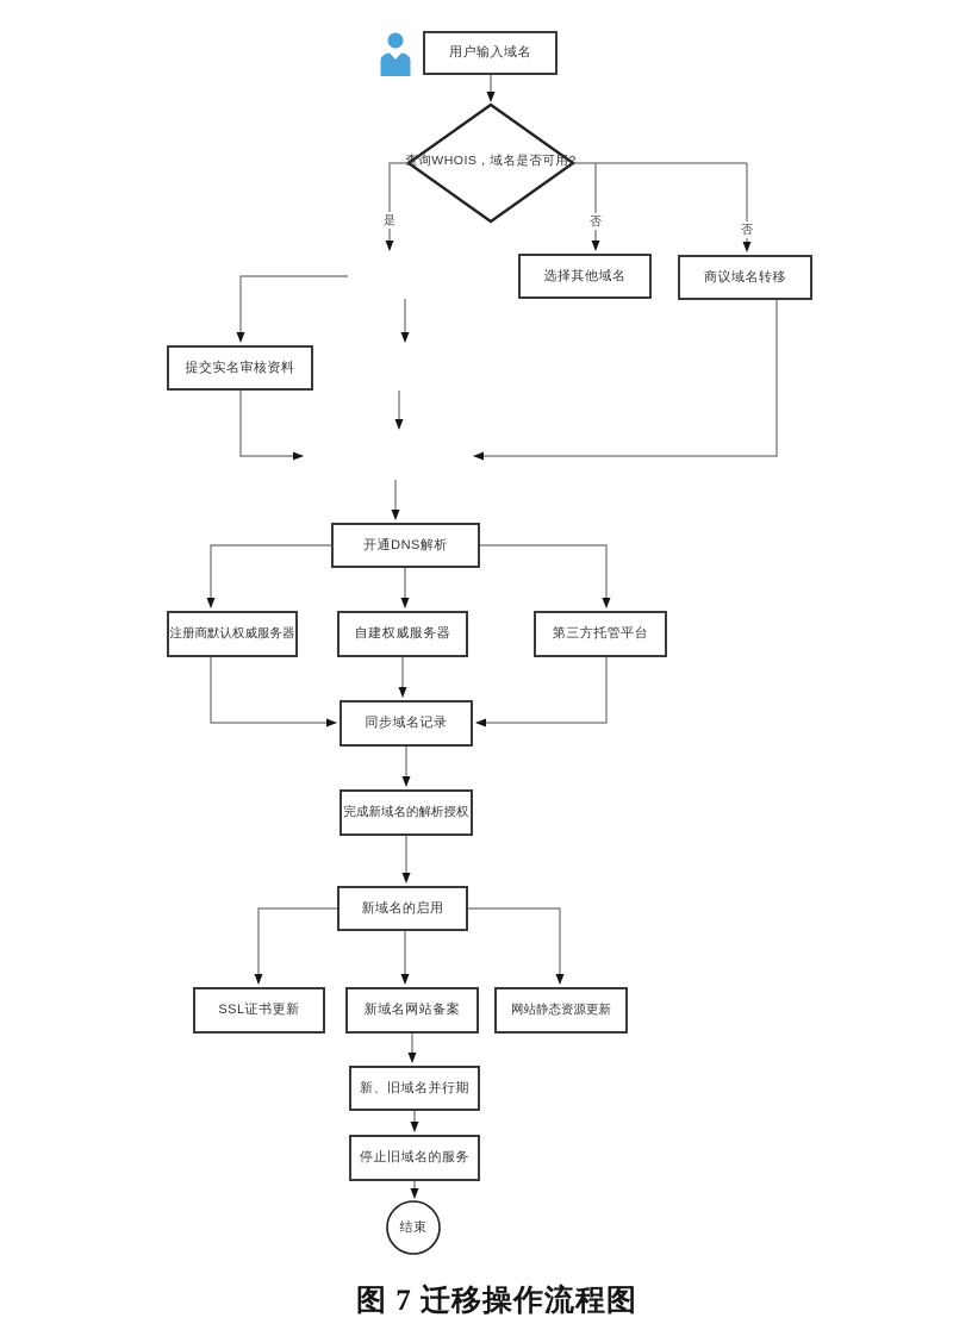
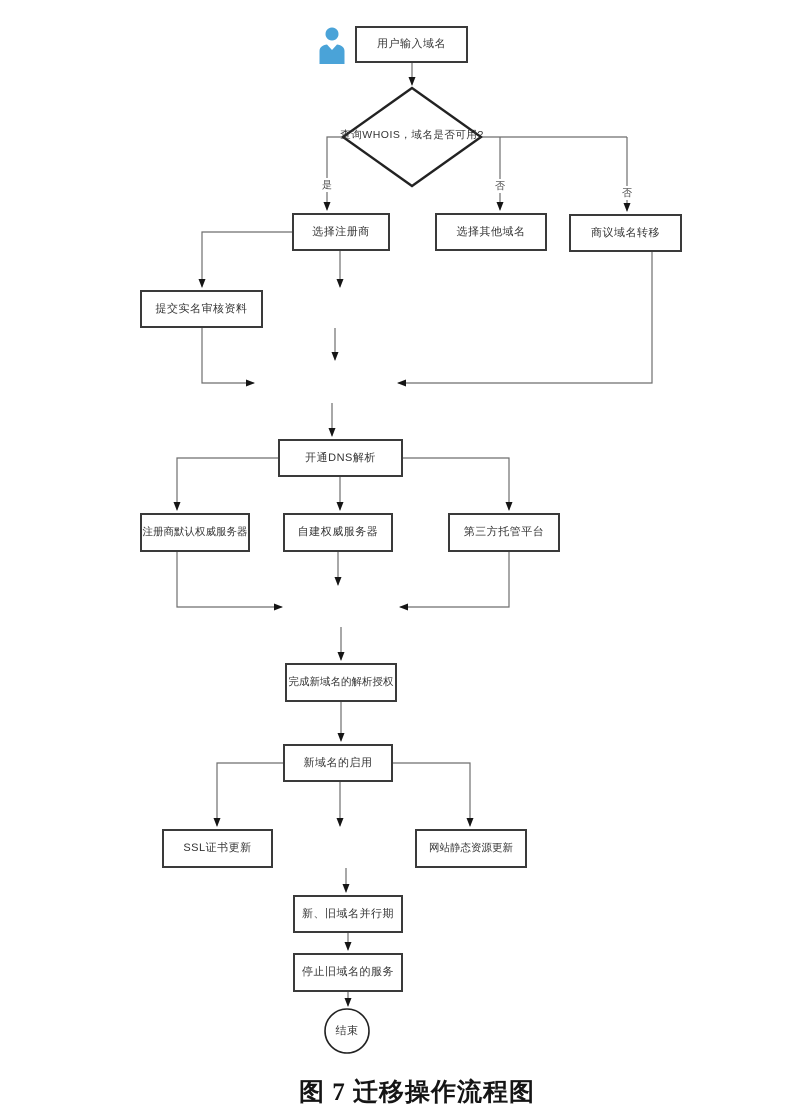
  用户输入域名
  查询WHOIS，域名是否可用?
  是
  否
  否
+ 选择注册商
  选择其他域名
  商议域名转移
  提交实名审核资料
  开通DNS解析
  注册商默认权威服务器
  自建权威服务器
  第三方托管平台
- 同步域名记录
  完成新域名的解析授权
  新域名的启用
  SSL证书更新
- 新域名网站备案
  网站静态资源更新
  新、旧域名并行期
  停止旧域名的服务
  结束
  图 7 迁移操作流程图
